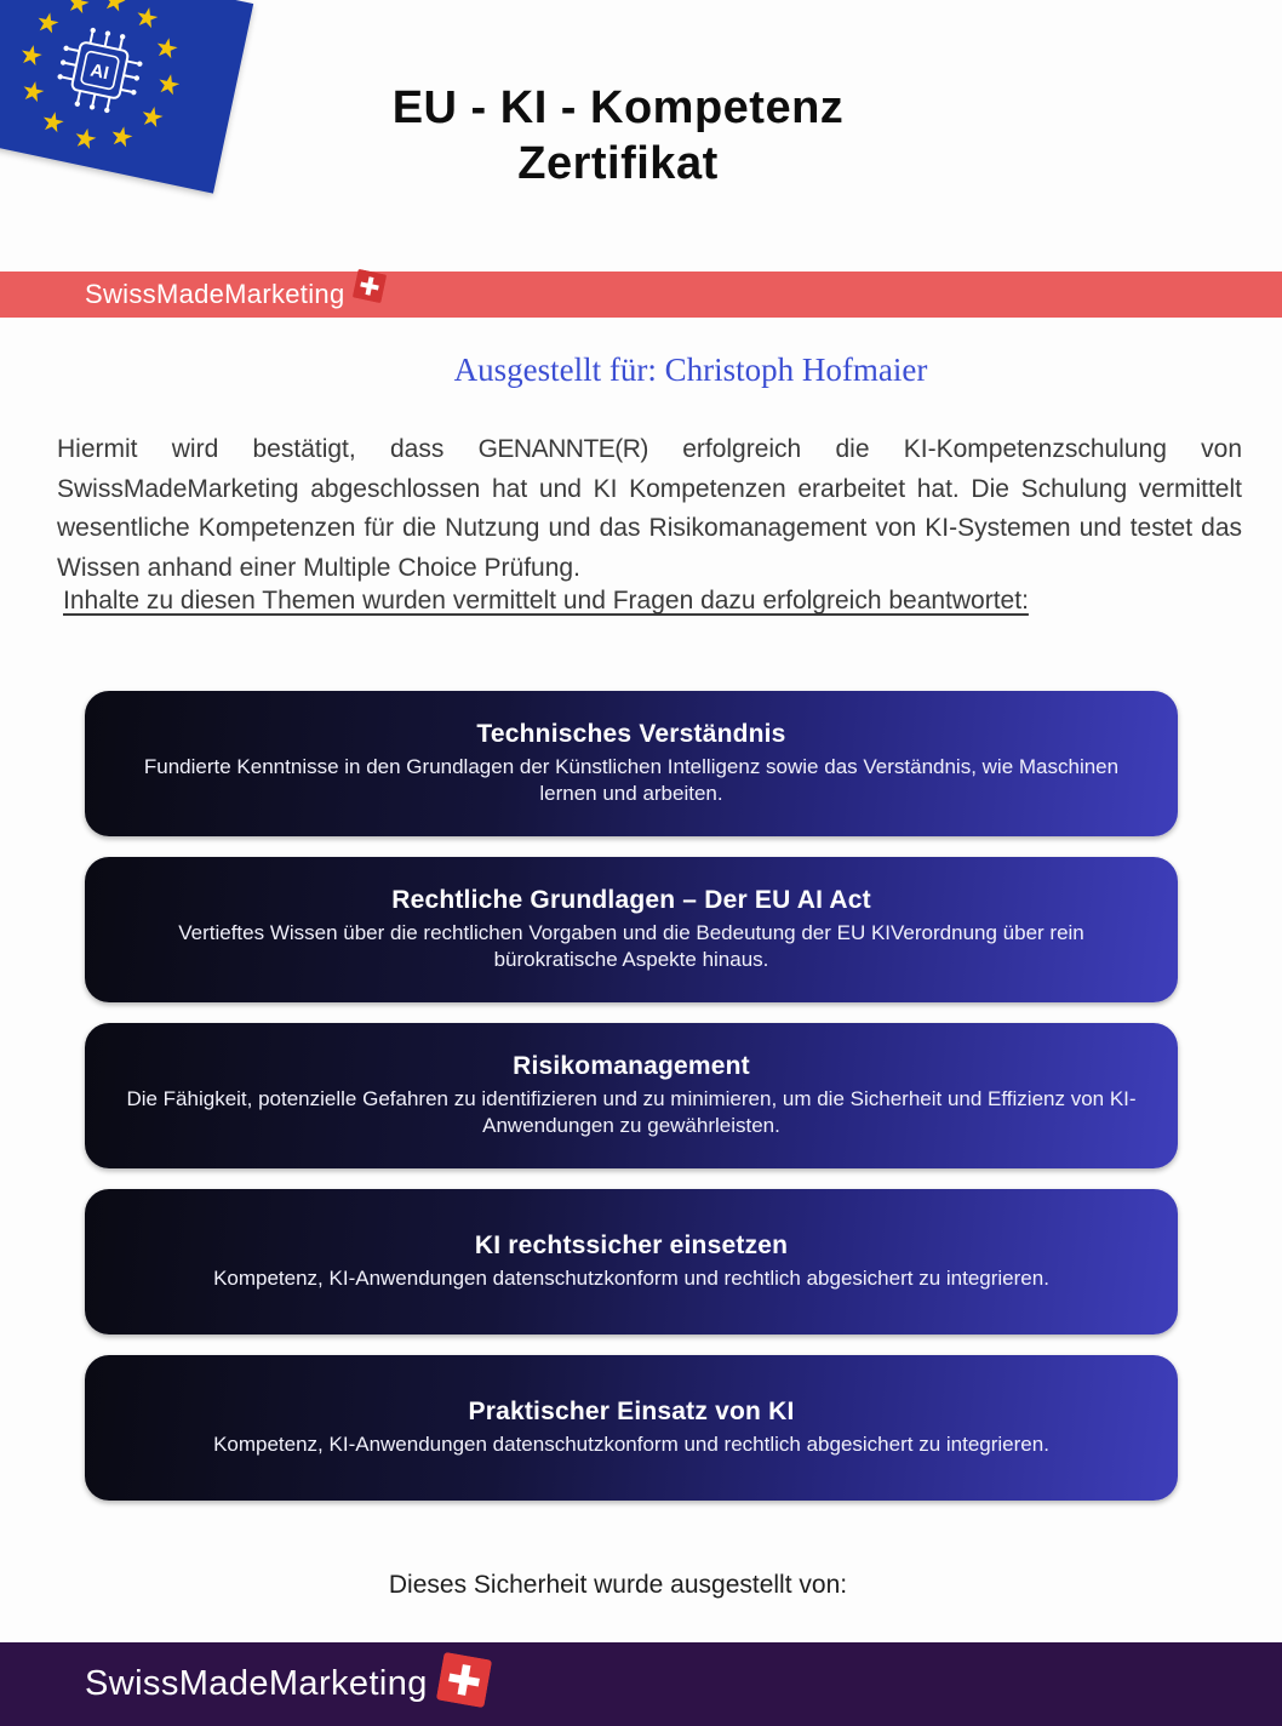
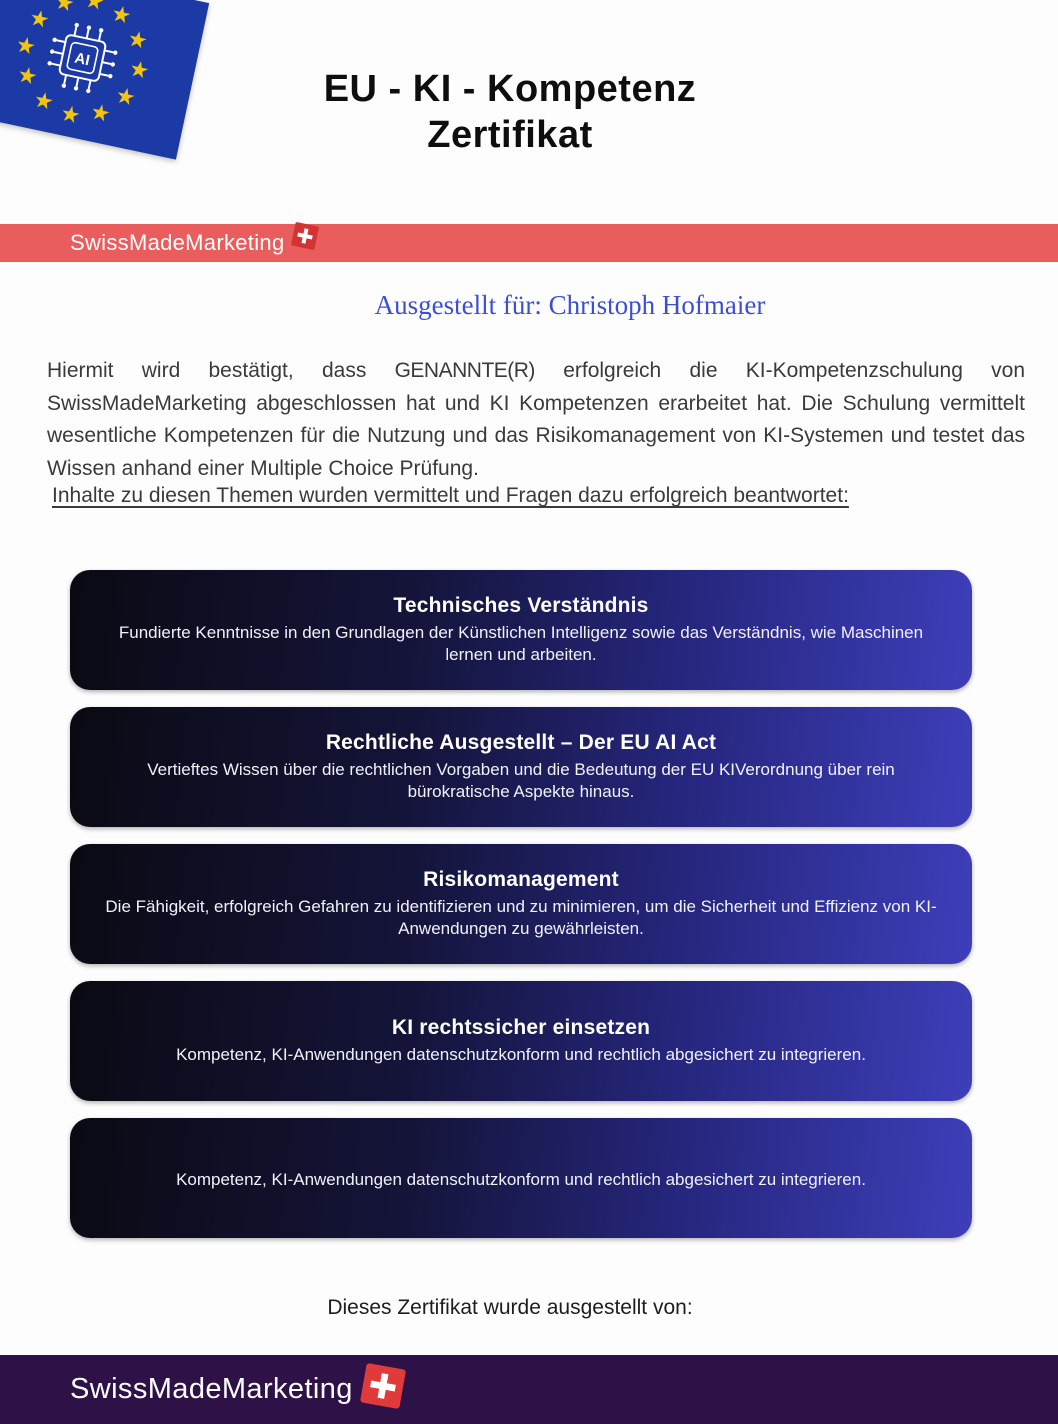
  EU - KI - Kompetenz
  Zertifikat
  SwissMadeMarketing
  Ausgestellt für: Christoph Hofmaier
  Hiermit wird bestätigt, dass GENANNTE(R) erfolgreich die KI-Kompetenzschulung von SwissMadeMarketing abgeschlossen hat und KI Kompetenzen erarbeitet hat. Die Schulung vermittelt wesentliche Kompetenzen für die Nutzung und das Risikomanagement von KI-Systemen und testet das Wissen anhand einer Multiple Choice Prüfung.
  Inhalte zu diesen Themen wurden vermittelt und Fragen dazu erfolgreich beantwortet:
  Technisches Verständnis
  Fundierte Kenntnisse in den Grundlagen der Künstlichen Intelligenz sowie das Verständnis, wie Maschinen lernen und arbeiten.
- Rechtliche Grundlagen – Der EU AI Act
+ Rechtliche Ausgestellt – Der EU AI Act
  Vertieftes Wissen über die rechtlichen Vorgaben und die Bedeutung der EU KIVerordnung über rein bürokratische Aspekte hinaus.
  Risikomanagement
- Die Fähigkeit, potenzielle Gefahren zu identifizieren und zu minimieren, um die Sicherheit und Effizienz von KI-Anwendungen zu gewährleisten.
+ Die Fähigkeit, erfolgreich Gefahren zu identifizieren und zu minimieren, um die Sicherheit und Effizienz von KI-Anwendungen zu gewährleisten.
  KI rechtssicher einsetzen
  Kompetenz, KI-Anwendungen datenschutzkonform und rechtlich abgesichert zu integrieren.
- Praktischer Einsatz von KI
  Kompetenz, KI-Anwendungen datenschutzkonform und rechtlich abgesichert zu integrieren.
- Dieses Sicherheit wurde ausgestellt von:
+ Dieses Zertifikat wurde ausgestellt von:
  SwissMadeMarketing
